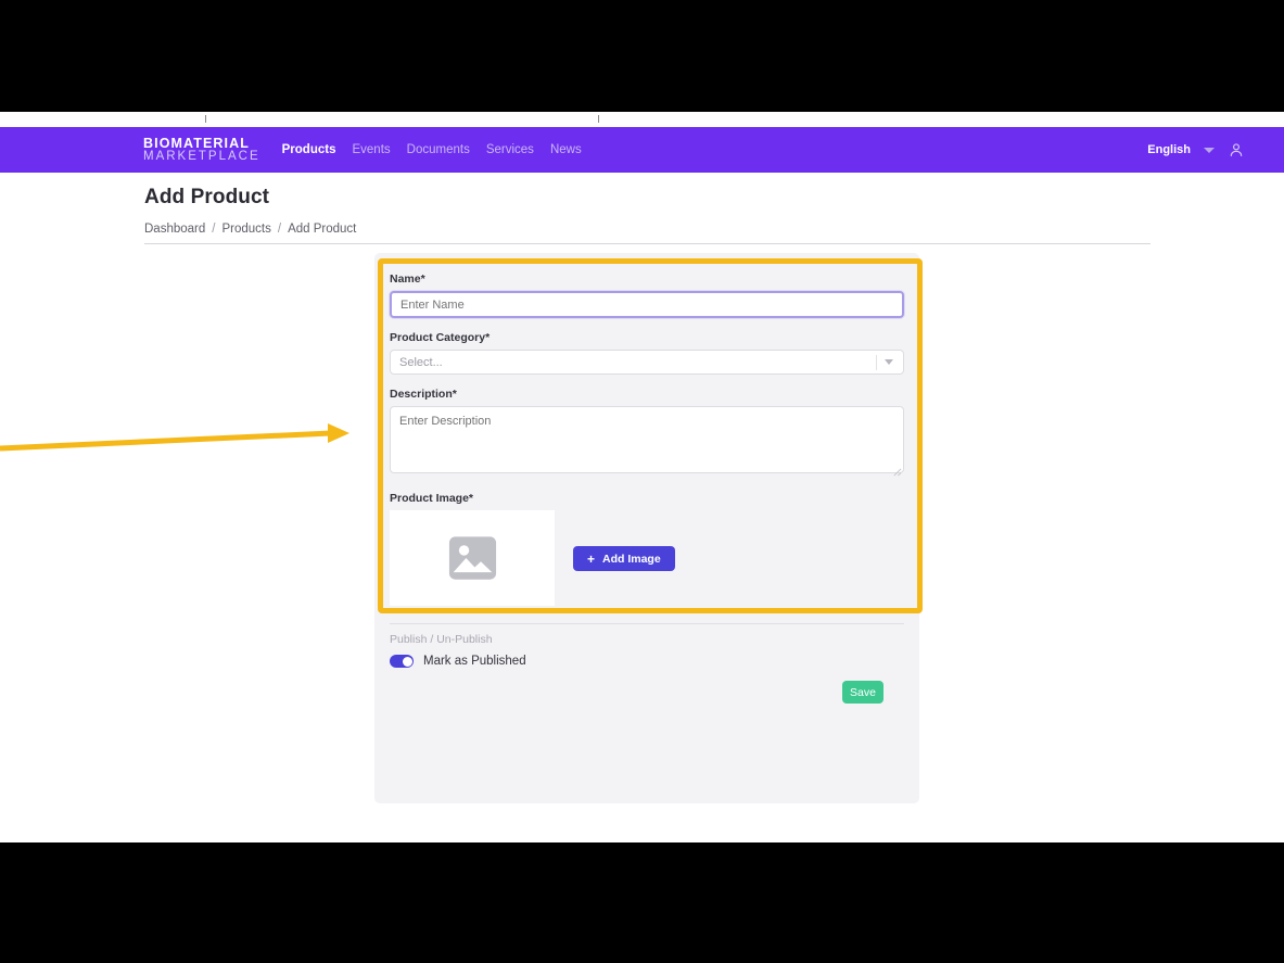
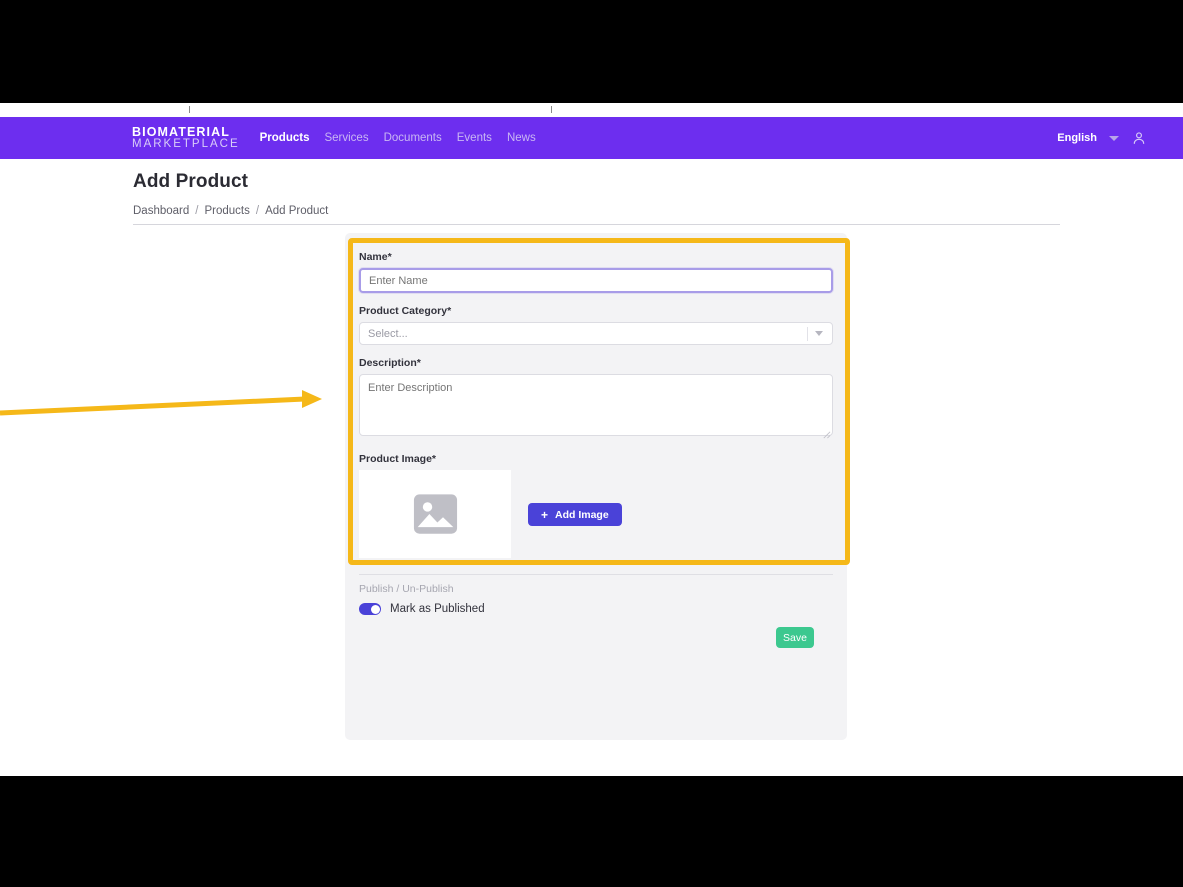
  BIOMATERIAL
  MARKETPLACE
  Products
- Events
+ Services
  Documents
- Services
+ Events
  News
  English
  Add Product
  Dashboard
  /
  Products
  /
  Add Product
  Name*
  Enter Name
  Product Category*
  Select...
  Description*
  Enter Description
  Product Image*
  +
  Add Image
  Publish / Un-Publish
  Mark as Published
  Save
